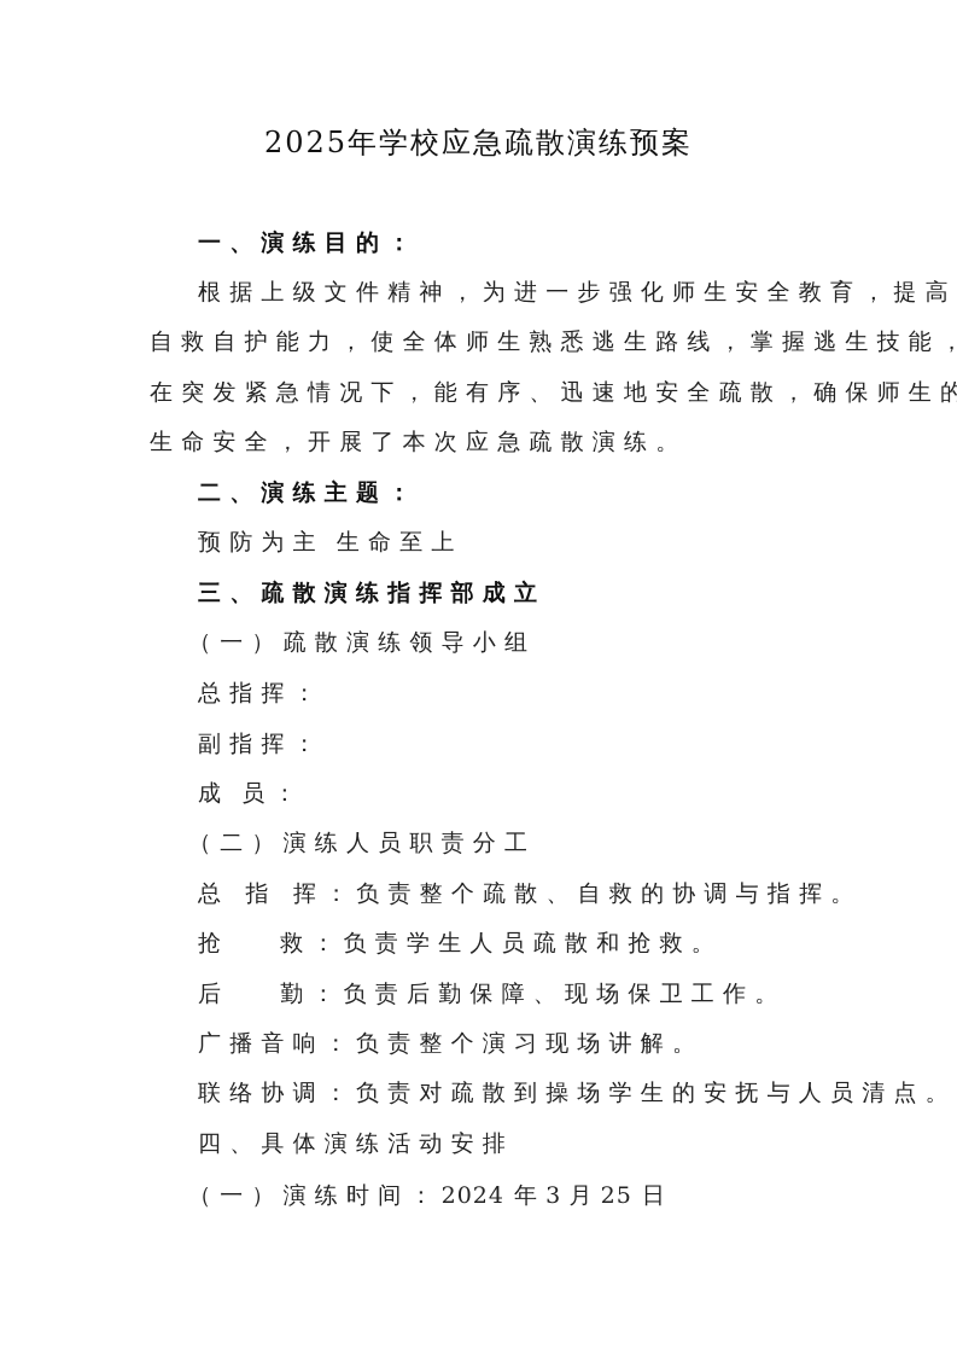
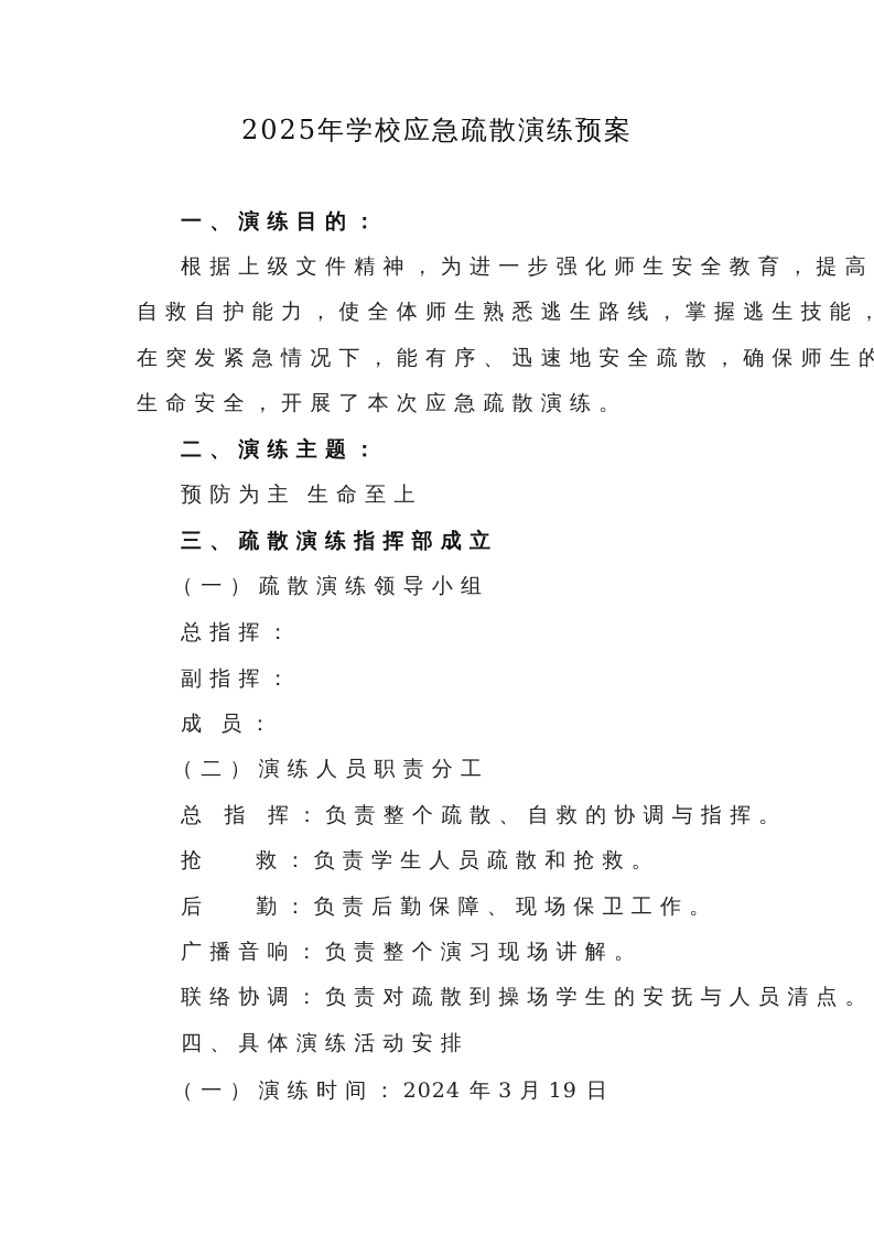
  2025年学校应急疏散演练预案
  一、演练目的：
  根据上级文件精神，为进一步强化师生安全教育，提高
  自救自护能力，使全体师生熟悉逃生路线，掌握逃生技能，
  在突发紧急情况下，能有序、迅速地安全疏散，确保师生的
  生命安全，开展了本次应急疏散演练。
  二、演练主题：
  预防为主 生命至上
  三、疏散演练指挥部成立
  （一）疏散演练领导小组
  总指挥：
  副指挥：
  成 员：
  （二）演练人员职责分工
  总 指 挥：负责整个疏散、自救的协调与指挥。
  抢 救：负责学生人员疏散和抢救。
  后 勤：负责后勤保障、现场保卫工作。
  广播音响：负责整个演习现场讲解。
  联络协调：负责对疏散到操场学生的安抚与人员清点。
  四、具体演练活动安排
- （一）演练时间：2024 年3月25 日
+ （一）演练时间：2024 年3月19 日
